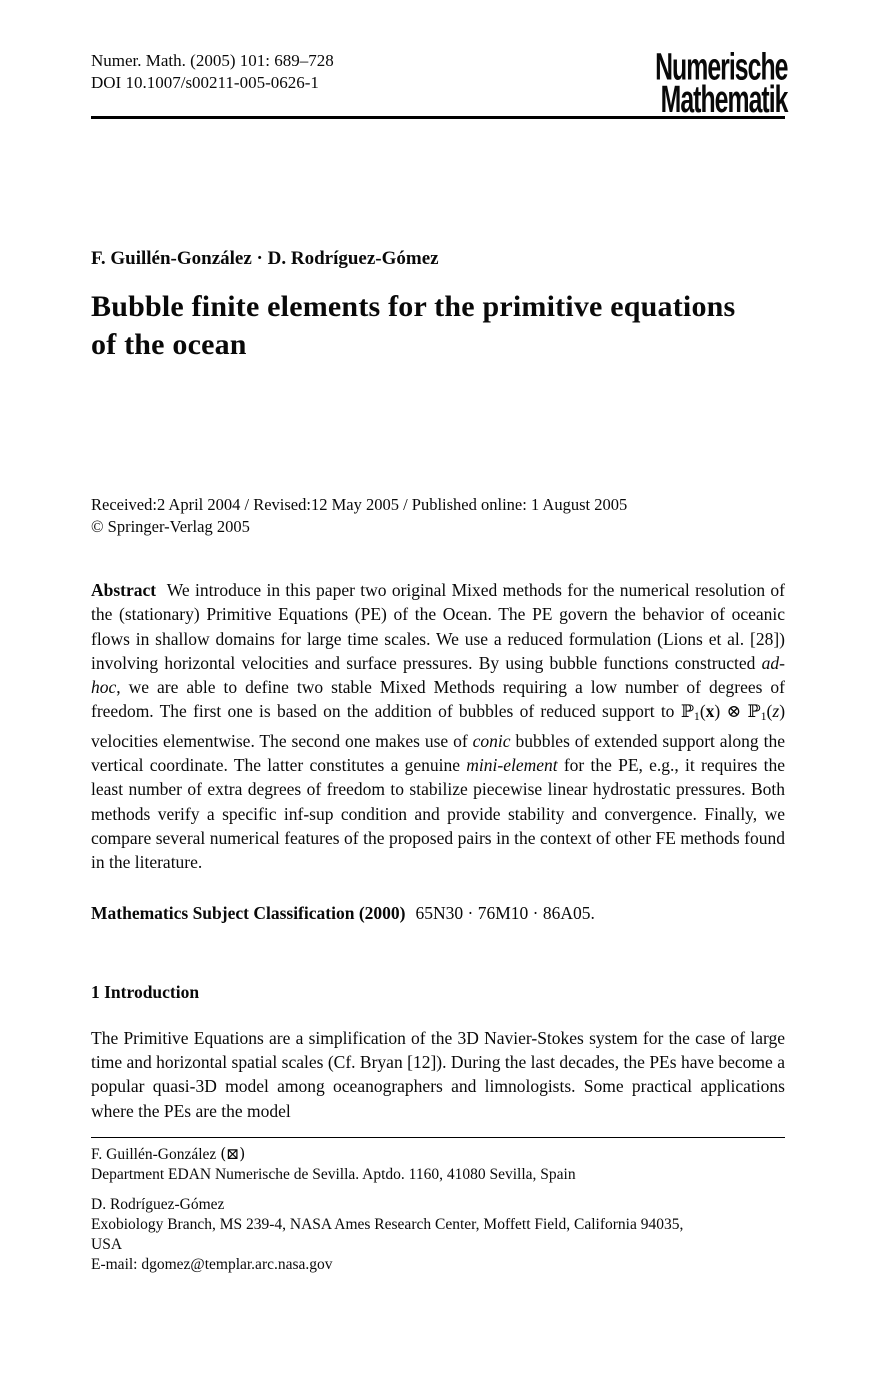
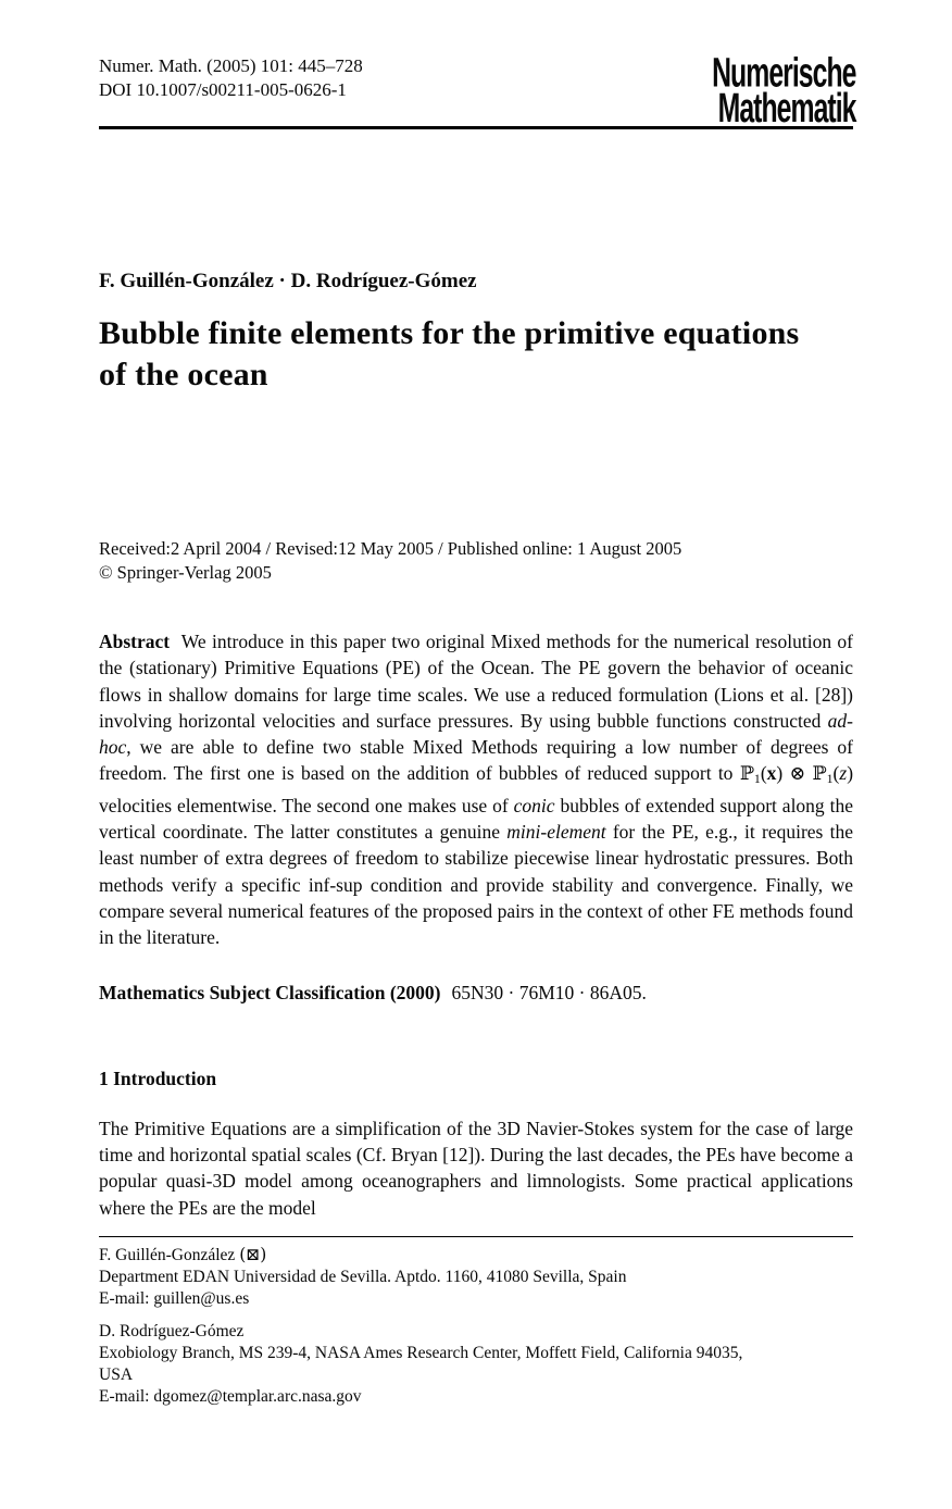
- Numer. Math. (2005) 101: 689–728
+ Numer. Math. (2005) 101: 445–728
  DOI 10.1007/s00211-005-0626-1
  Numerische
  Mathematik
  F. Guillén-González · D. Rodríguez-Gómez
  Bubble finite elements for the primitive equations of the ocean
  Received:2 April 2004 / Revised:12 May 2005 / Published online: 1 August 2005
  © Springer-Verlag 2005
  Abstract We introduce in this paper two original Mixed methods for the numerical resolution of the (stationary) Primitive Equations (PE) of the Ocean. The PE govern the behavior of oceanic flows in shallow domains for large time scales. We use a reduced formulation (Lions et al. [28]) involving horizontal velocities and surface pressures. By using bubble functions constructed ad-hoc, we are able to define two stable Mixed Methods requiring a low number of degrees of freedom. The first one is based on the addition of bubbles of reduced support to ℙ1(x) ⊗ ℙ1(z) velocities elementwise. The second one makes use of conic bubbles of extended support along the vertical coordinate. The latter constitutes a genuine mini-element for the PE, e.g., it requires the least number of extra degrees of freedom to stabilize piecewise linear hydrostatic pressures. Both methods verify a specific inf-sup condition and provide stability and convergence. Finally, we compare several numerical features of the proposed pairs in the context of other FE methods found in the literature.
  Mathematics Subject Classification (2000) 65N30 · 76M10 · 86A05.
  1 Introduction
  The Primitive Equations are a simplification of the 3D Navier-Stokes system for the case of large time and horizontal spatial scales (Cf. Bryan [12]). During the last decades, the PEs have become a popular quasi-3D model among oceanographers and limnologists. Some practical applications where the PEs are the model
  F. Guillén-González (⊠)
- Department EDAN Numerische de Sevilla. Aptdo. 1160, 41080 Sevilla, Spain
+ Department EDAN Universidad de Sevilla. Aptdo. 1160, 41080 Sevilla, Spain
+ E-mail: guillen@us.es
  D. Rodríguez-Gómez
  Exobiology Branch, MS 239-4, NASA Ames Research Center, Moffett Field, California 94035,
  USA
  E-mail: dgomez@templar.arc.nasa.gov
